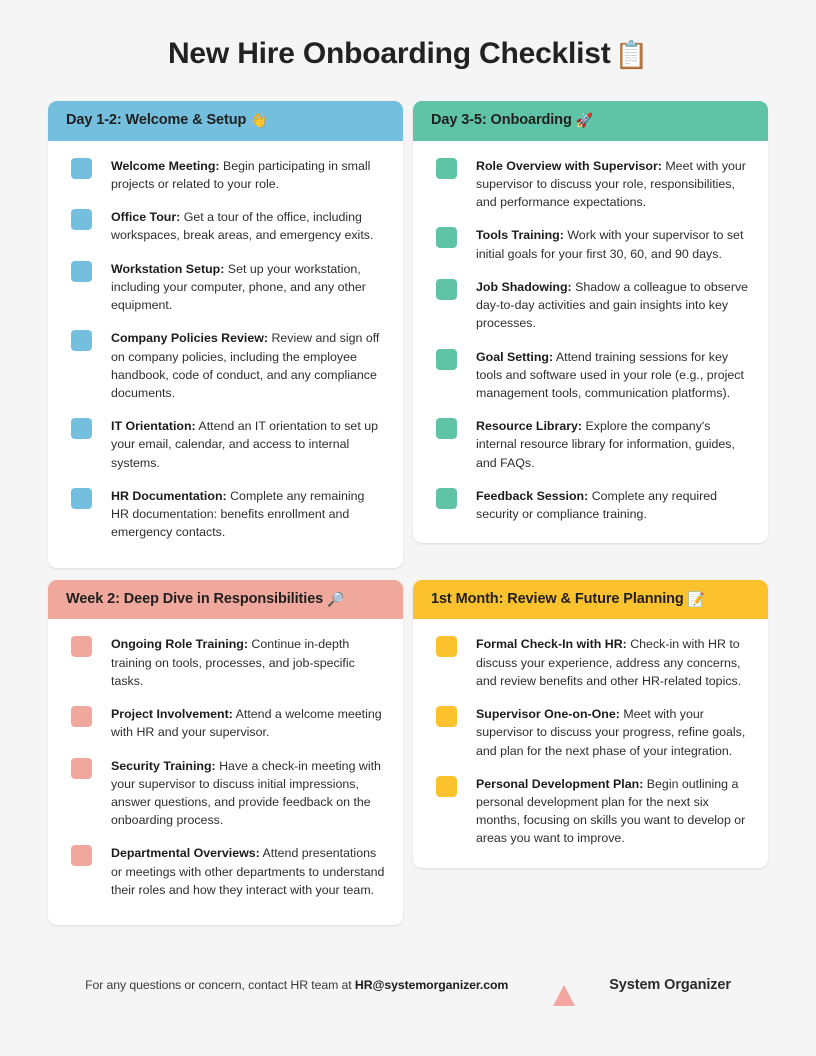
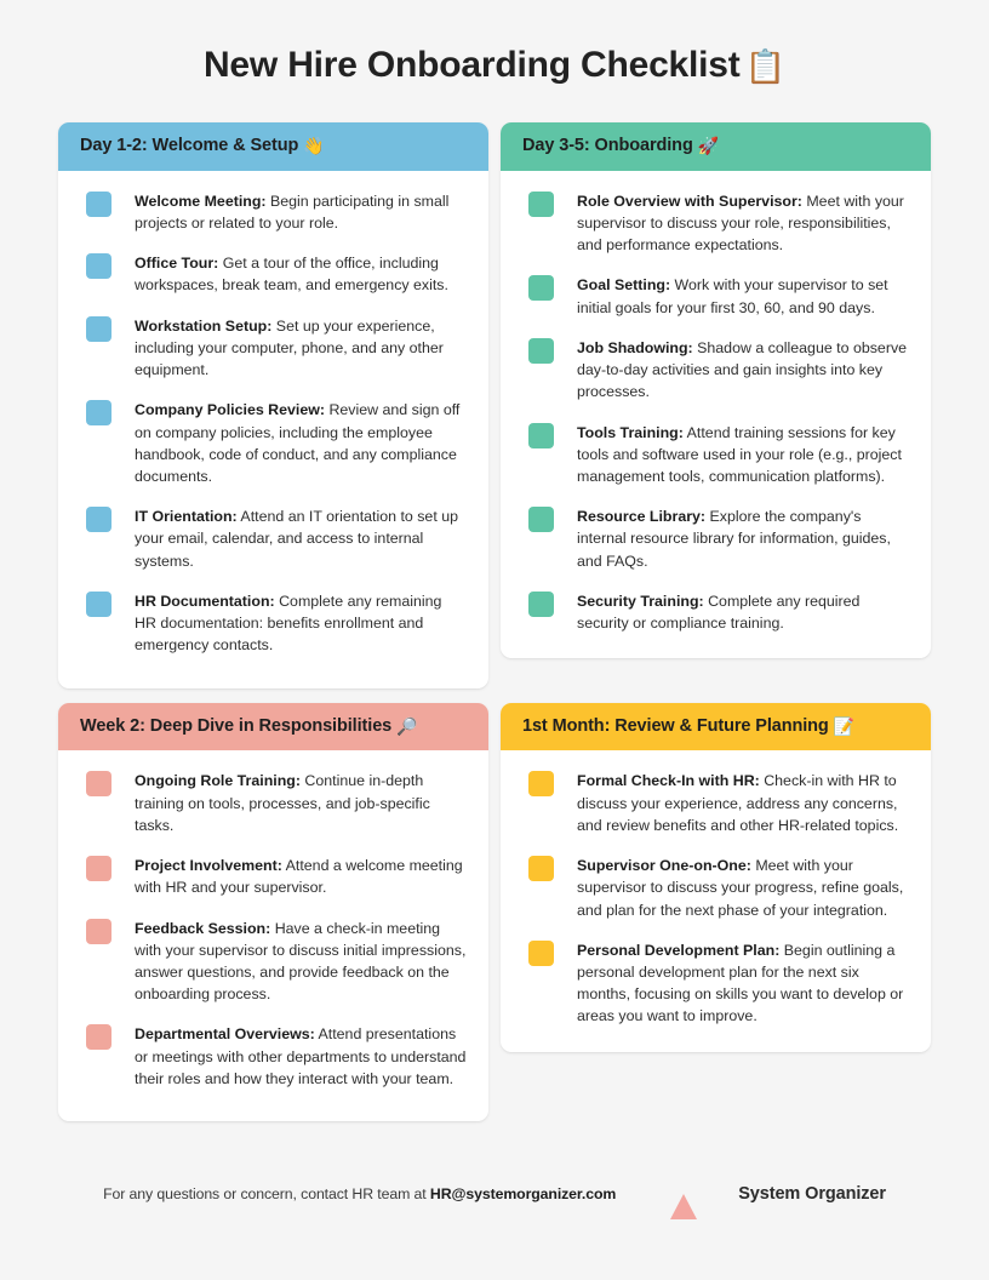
  New Hire Onboarding Checklist 📋
  Day 1-2: Welcome & Setup 👋
  Welcome Meeting: Begin participating in small projects or related to your role.
- Office Tour: Get a tour of the office, including workspaces, break areas, and emergency exits.
+ Office Tour: Get a tour of the office, including workspaces, break team, and emergency exits.
- Workstation Setup: Set up your workstation, including your computer, phone, and any other equipment.
+ Workstation Setup: Set up your experience, including your computer, phone, and any other equipment.
  Company Policies Review: Review and sign off on company policies, including the employee handbook, code of conduct, and any compliance documents.
  IT Orientation: Attend an IT orientation to set up your email, calendar, and access to internal systems.
  HR Documentation: Complete any remaining HR documentation: benefits enrollment and emergency contacts.
  Day 3-5: Onboarding 🚀
  Role Overview with Supervisor: Meet with your supervisor to discuss your role, responsibilities, and performance expectations.
- Tools Training: Work with your supervisor to set initial goals for your first 30, 60, and 90 days.
+ Goal Setting: Work with your supervisor to set initial goals for your first 30, 60, and 90 days.
  Job Shadowing: Shadow a colleague to observe day-to-day activities and gain insights into key processes.
- Goal Setting: Attend training sessions for key tools and software used in your role (e.g., project management tools, communication platforms).
+ Tools Training: Attend training sessions for key tools and software used in your role (e.g., project management tools, communication platforms).
  Resource Library: Explore the company's internal resource library for information, guides, and FAQs.
- Feedback Session: Complete any required security or compliance training.
+ Security Training: Complete any required security or compliance training.
  Week 2: Deep Dive in Responsibilities 🔎
  Ongoing Role Training: Continue in-depth training on tools, processes, and job-specific tasks.
  Project Involvement: Attend a welcome meeting with HR and your supervisor.
- Security Training: Have a check-in meeting with your supervisor to discuss initial impressions, answer questions, and provide feedback on the onboarding process.
+ Feedback Session: Have a check-in meeting with your supervisor to discuss initial impressions, answer questions, and provide feedback on the onboarding process.
  Departmental Overviews: Attend presentations or meetings with other departments to understand their roles and how they interact with your team.
  1st Month: Review & Future Planning 📝
  Formal Check-In with HR: Check-in with HR to discuss your experience, address any concerns, and review benefits and other HR-related topics.
  Supervisor One-on-One: Meet with your supervisor to discuss your progress, refine goals, and plan for the next phase of your integration.
  Personal Development Plan: Begin outlining a personal development plan for the next six months, focusing on skills you want to develop or areas you want to improve.
  For any questions or concern, contact HR team at HR@systemorganizer.com
  System Organizer
